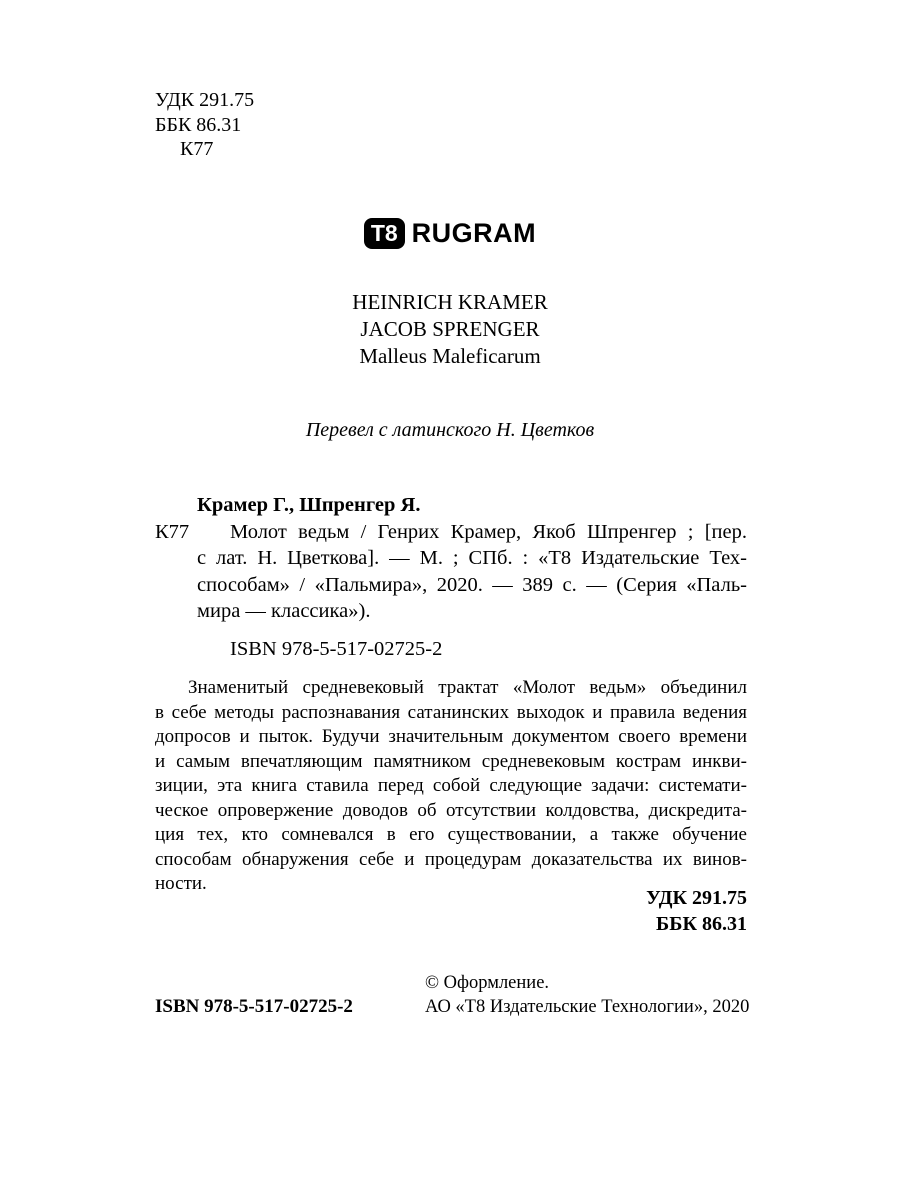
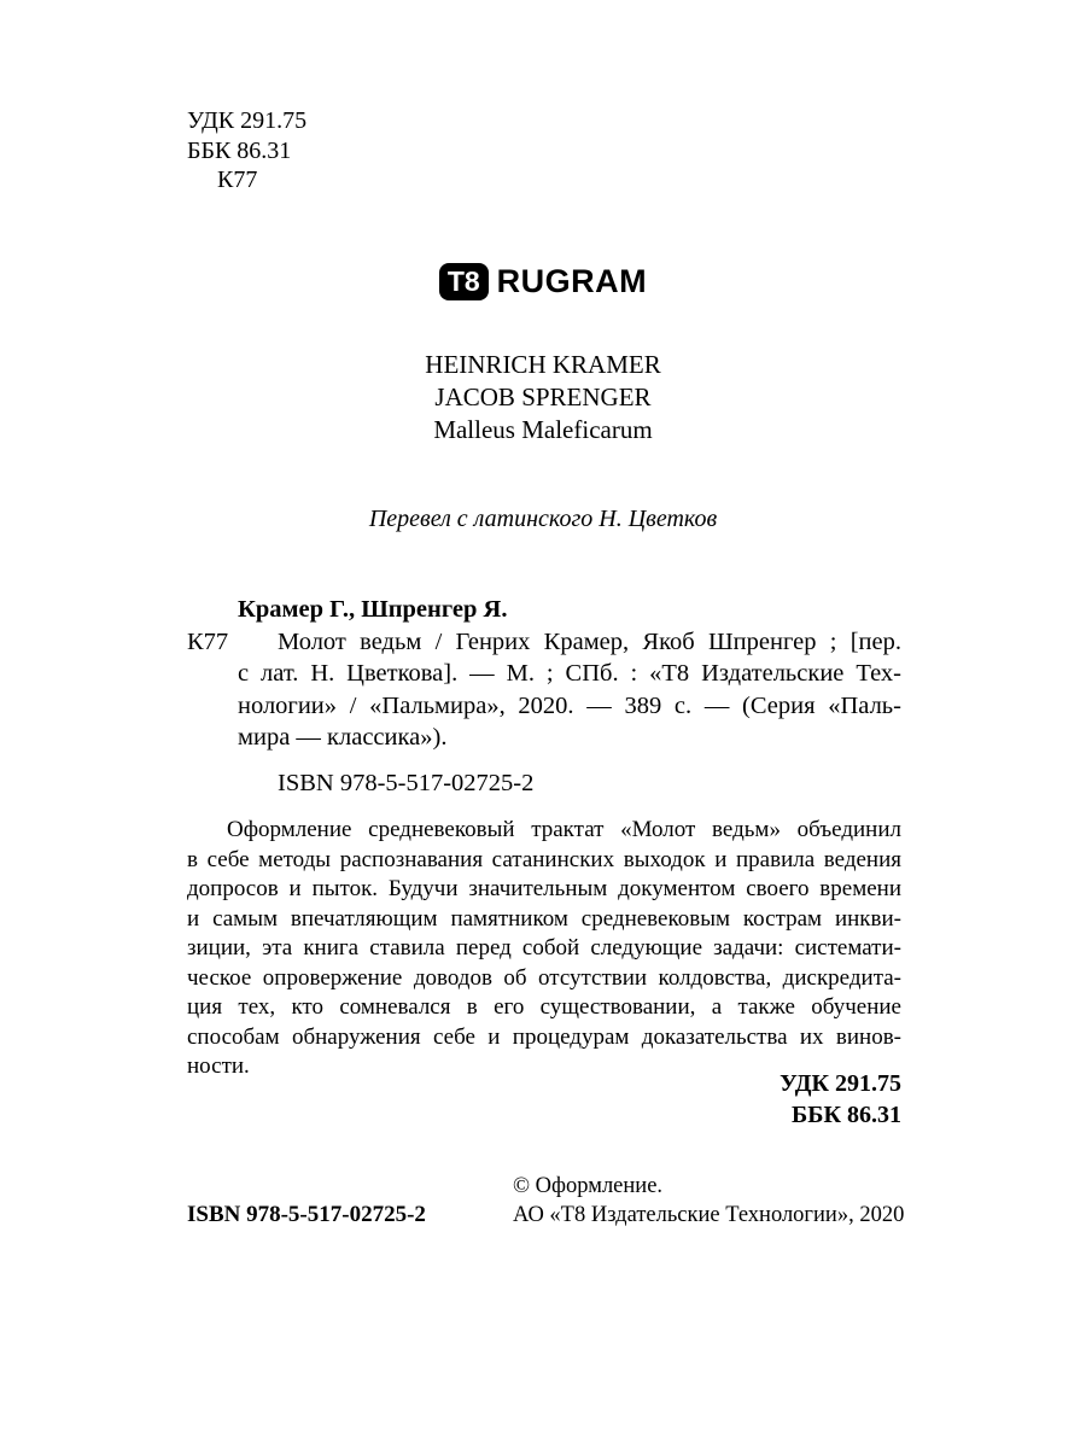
  УДК 291.75
  ББК 86.31
  К77
  T8
  RUGRAM
  HEINRICH KRAMER
  JACOB SPRENGER
  Malleus Maleficarum
  Перевел с латинского Н. Цветков
  Крамер Г., Шпренгер Я.
  К77
  Молот ведьм / Генрих Крамер, Якоб Шпренгер ; [пер.
  с лат. Н. Цветкова]. — М. ; СПб. : «Т8 Издательские Тех-
- способам» / «Пальмира», 2020. — 389 с. — (Серия «Паль-
+ нологии» / «Пальмира», 2020. — 389 с. — (Серия «Паль-
  мира — классика»).
  ISBN 978-5-517-02725-2
- Знаменитый средневековый трактат «Молот ведьм» объединил
+ Оформление средневековый трактат «Молот ведьм» объединил
  в себе методы распознавания сатанинских выходок и правила ведения
  допросов и пыток. Будучи значительным документом своего времени
  и самым впечатляющим памятником средневековым кострам инкви-
  зиции, эта книга ставила перед собой следующие задачи: системати-
  ческое опровержение доводов об отсутствии колдовства, дискредита-
  ция тех, кто сомневался в его существовании, а также обучение
  способам обнаружения себе и процедурам доказательства их винов-
  ности.
  УДК 291.75
  ББК 86.31
  ISBN 978-5-517-02725-2
  © Оформление.
  АО «Т8 Издательские Технологии», 2020
